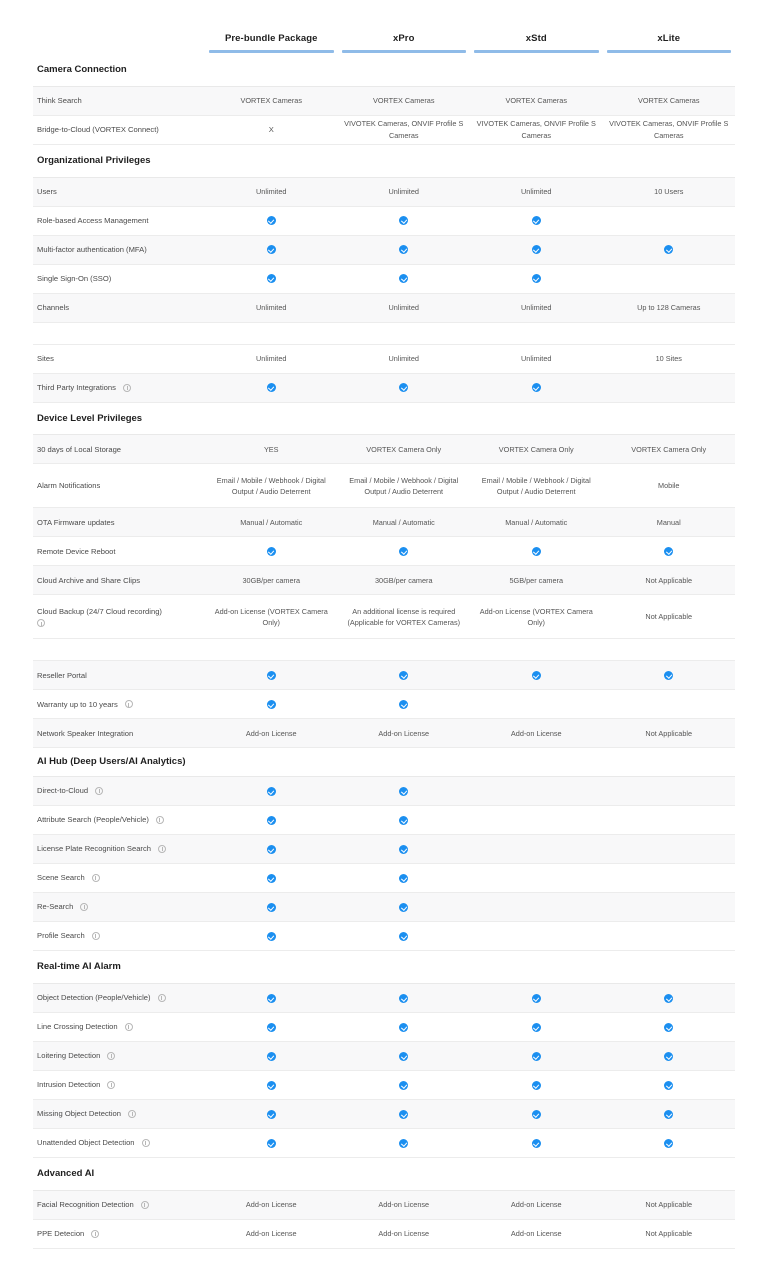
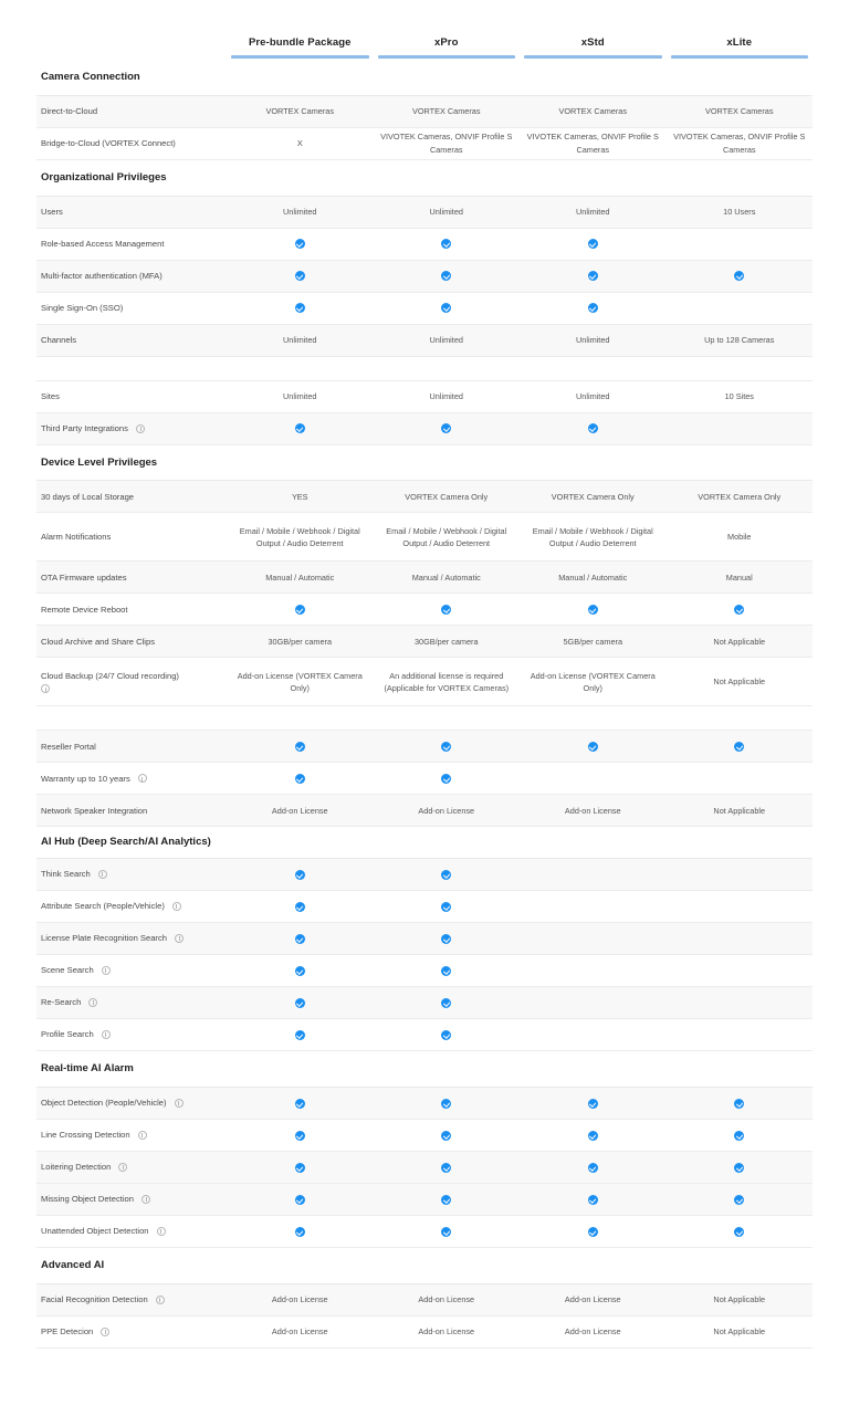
  Pre-bundle Package
  xPro
  xStd
  xLite
  Camera Connection
- Think Search
+ Direct-to-Cloud
  VORTEX Cameras
  VORTEX Cameras
  VORTEX Cameras
  VORTEX Cameras
  Bridge-to-Cloud (VORTEX Connect)
  X
  VIVOTEK Cameras, ONVIF Profile S Cameras
  VIVOTEK Cameras, ONVIF Profile S Cameras
  VIVOTEK Cameras, ONVIF Profile S Cameras
  Organizational Privileges
  Users
  Unlimited
  Unlimited
  Unlimited
  10 Users
  Role-based Access Management
  Multi-factor authentication (MFA)
  Single Sign-On (SSO)
  Channels
  Unlimited
  Unlimited
  Unlimited
  Up to 128 Cameras
  Sites
  Unlimited
  Unlimited
  Unlimited
  10 Sites
  Third Party Integrations
  Device Level Privileges
  30 days of Local Storage
  YES
  VORTEX Camera Only
  VORTEX Camera Only
  VORTEX Camera Only
  Alarm Notifications
  Email / Mobile / Webhook / Digital Output / Audio Deterrent
  Email / Mobile / Webhook / Digital Output / Audio Deterrent
  Email / Mobile / Webhook / Digital Output / Audio Deterrent
  Mobile
  OTA Firmware updates
  Manual / Automatic
  Manual / Automatic
  Manual / Automatic
  Manual
  Remote Device Reboot
  Cloud Archive and Share Clips
  30GB/per camera
  30GB/per camera
  5GB/per camera
  Not Applicable
  Cloud Backup (24/7 Cloud recording)
  Add-on License (VORTEX Camera Only)
  An additional license is required (Applicable for VORTEX Cameras)
  Add-on License (VORTEX Camera Only)
  Not Applicable
  Reseller Portal
  Warranty up to 10 years
  Network Speaker Integration
  Add-on License
  Add-on License
  Add-on License
  Not Applicable
- AI Hub (Deep Users/AI Analytics)
+ AI Hub (Deep Search/AI Analytics)
- Direct-to-Cloud
+ Think Search
  Attribute Search (People/Vehicle)
  License Plate Recognition Search
  Scene Search
  Re-Search
  Profile Search
  Real-time AI Alarm
  Object Detection (People/Vehicle)
  Line Crossing Detection
  Loitering Detection
- Intrusion Detection
  Missing Object Detection
  Unattended Object Detection
  Advanced AI
  Facial Recognition Detection
  Add-on License
  Add-on License
  Add-on License
  Not Applicable
  PPE Detecion
  Add-on License
  Add-on License
  Add-on License
  Not Applicable
